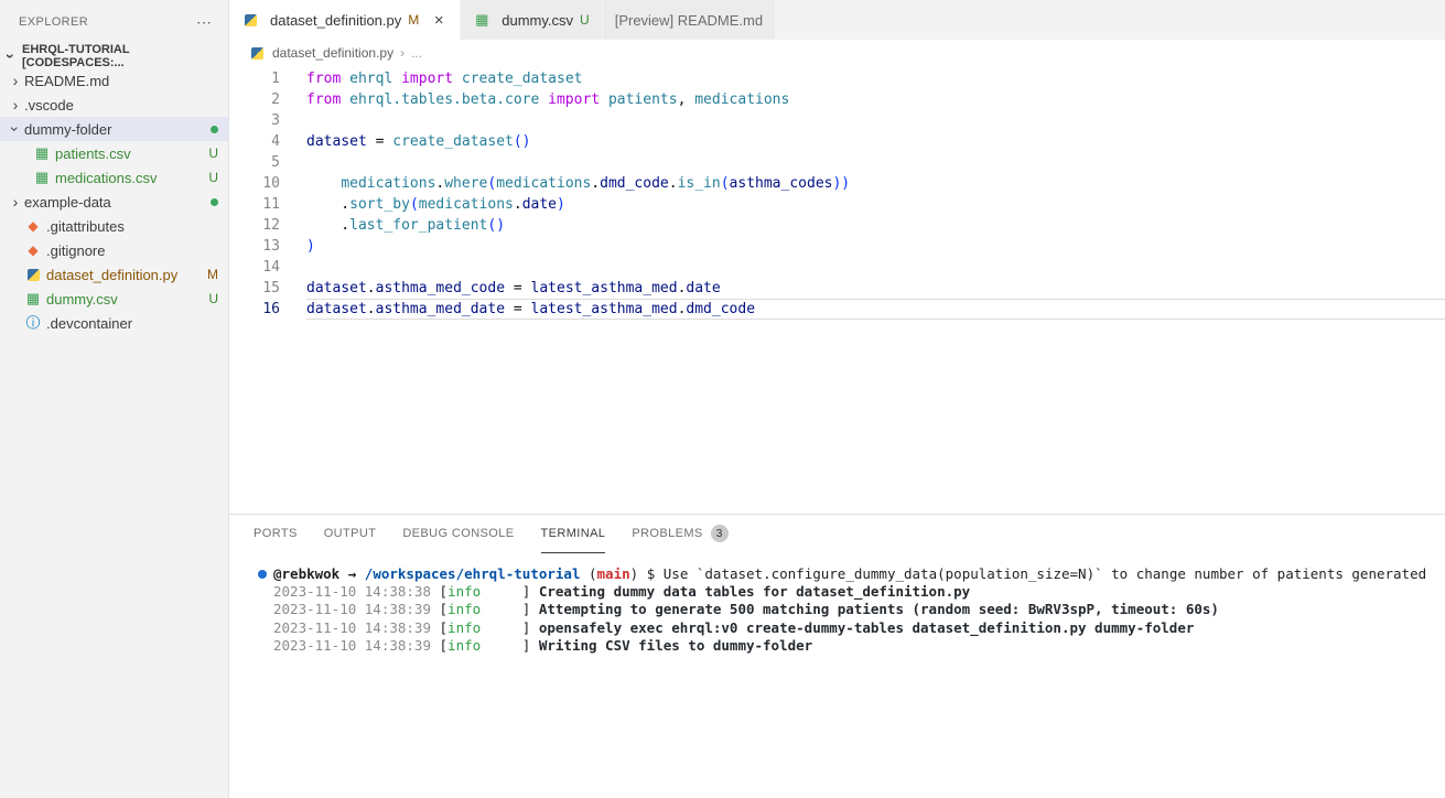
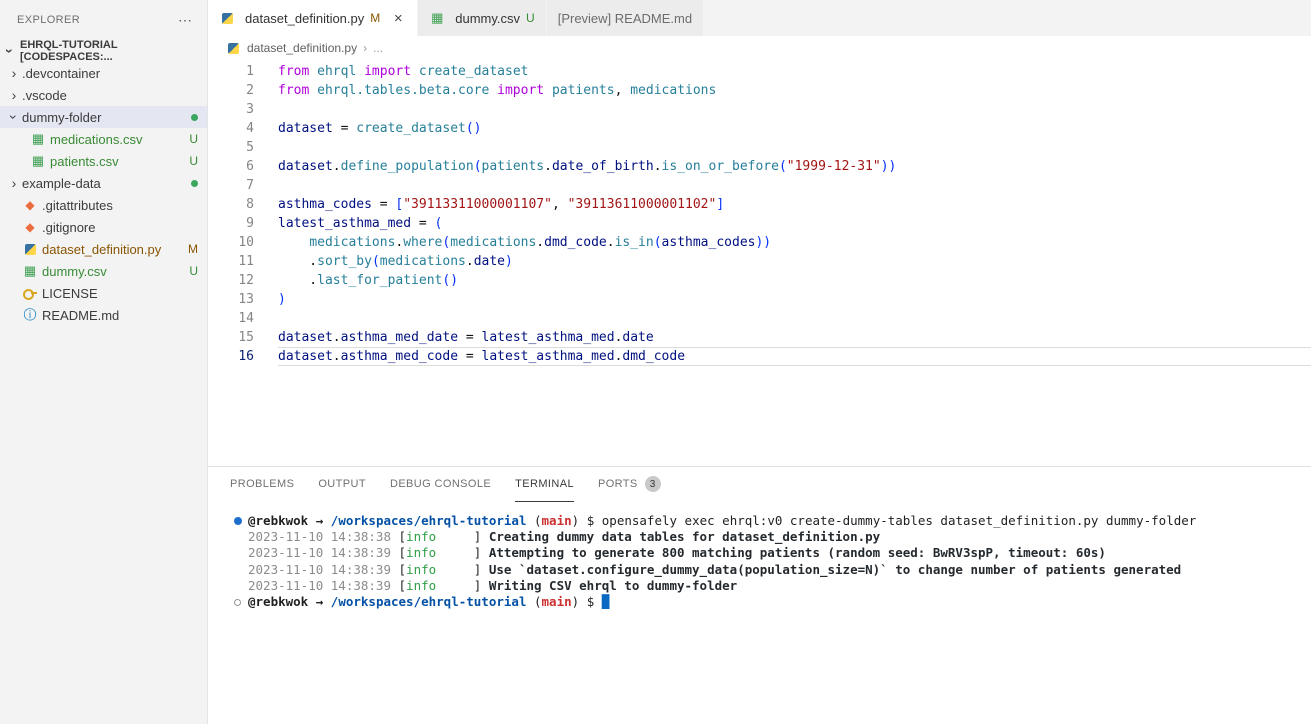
  EXPLORER
  ⋯
  EHRQL-TUTORIAL [CODESPACES:...
  ›
- README.md
+ .devcontainer
  ›
  .vscode
  dummy-folder
- patients.csv
+ medications.csv
  U
- medications.csv
+ patients.csv
  U
  ›
  example-data
  .gitattributes
  .gitignore
  dataset_definition.py
  M
  dummy.csv
  U
+ LICENSE
- .devcontainer
+ README.md
  dataset_definition.py
  M
  ×
  dummy.csv
  U
  [Preview] README.md
  dataset_definition.py
  ›
  ...
  1
  from ehrql import create_dataset
  2
  from ehrql.tables.beta.core import patients, medications
  3
  4
  dataset = create_dataset()
  5
+ 6
+ dataset.define_population(patients.date_of_birth.is_on_or_before("1999-12-31"))
+ 7
+ 8
+ asthma_codes = ["39113311000001107", "39113611000001102"]
+ 9
+ latest_asthma_med = (
  10
  medications.where(medications.dmd_code.is_in(asthma_codes))
  11
  .sort_by(medications.date)
  12
  .last_for_patient()
  13
  )
  14
  15
- dataset.asthma_med_code = latest_asthma_med.date
+ dataset.asthma_med_date = latest_asthma_med.date
  16
- dataset.asthma_med_date = latest_asthma_med.dmd_code
+ dataset.asthma_med_code = latest_asthma_med.dmd_code
- PORTS
+ PROBLEMS
  OUTPUT
  DEBUG CONSOLE
  TERMINAL
- PROBLEMS
+ PORTS
  3
- @rebkwok → /workspaces/ehrql-tutorial (main) $ Use `dataset.configure_dummy_data(population_size=N)` to change number of patients generated
+ @rebkwok → /workspaces/ehrql-tutorial (main) $ opensafely exec ehrql:v0 create-dummy-tables dataset_definition.py dummy-folder
  2023-11-10 14:38:38 [info ] Creating dummy data tables for dataset_definition.py
- 2023-11-10 14:38:39 [info ] Attempting to generate 500 matching patients (random seed: BwRV3spP, timeout: 60s)
+ 2023-11-10 14:38:39 [info ] Attempting to generate 800 matching patients (random seed: BwRV3spP, timeout: 60s)
- 2023-11-10 14:38:39 [info ] opensafely exec ehrql:v0 create-dummy-tables dataset_definition.py dummy-folder
+ 2023-11-10 14:38:39 [info ] Use `dataset.configure_dummy_data(population_size=N)` to change number of patients generated
- 2023-11-10 14:38:39 [info ] Writing CSV files to dummy-folder
+ 2023-11-10 14:38:39 [info ] Writing CSV ehrql to dummy-folder
+ @rebkwok → /workspaces/ehrql-tutorial (main) $ █
